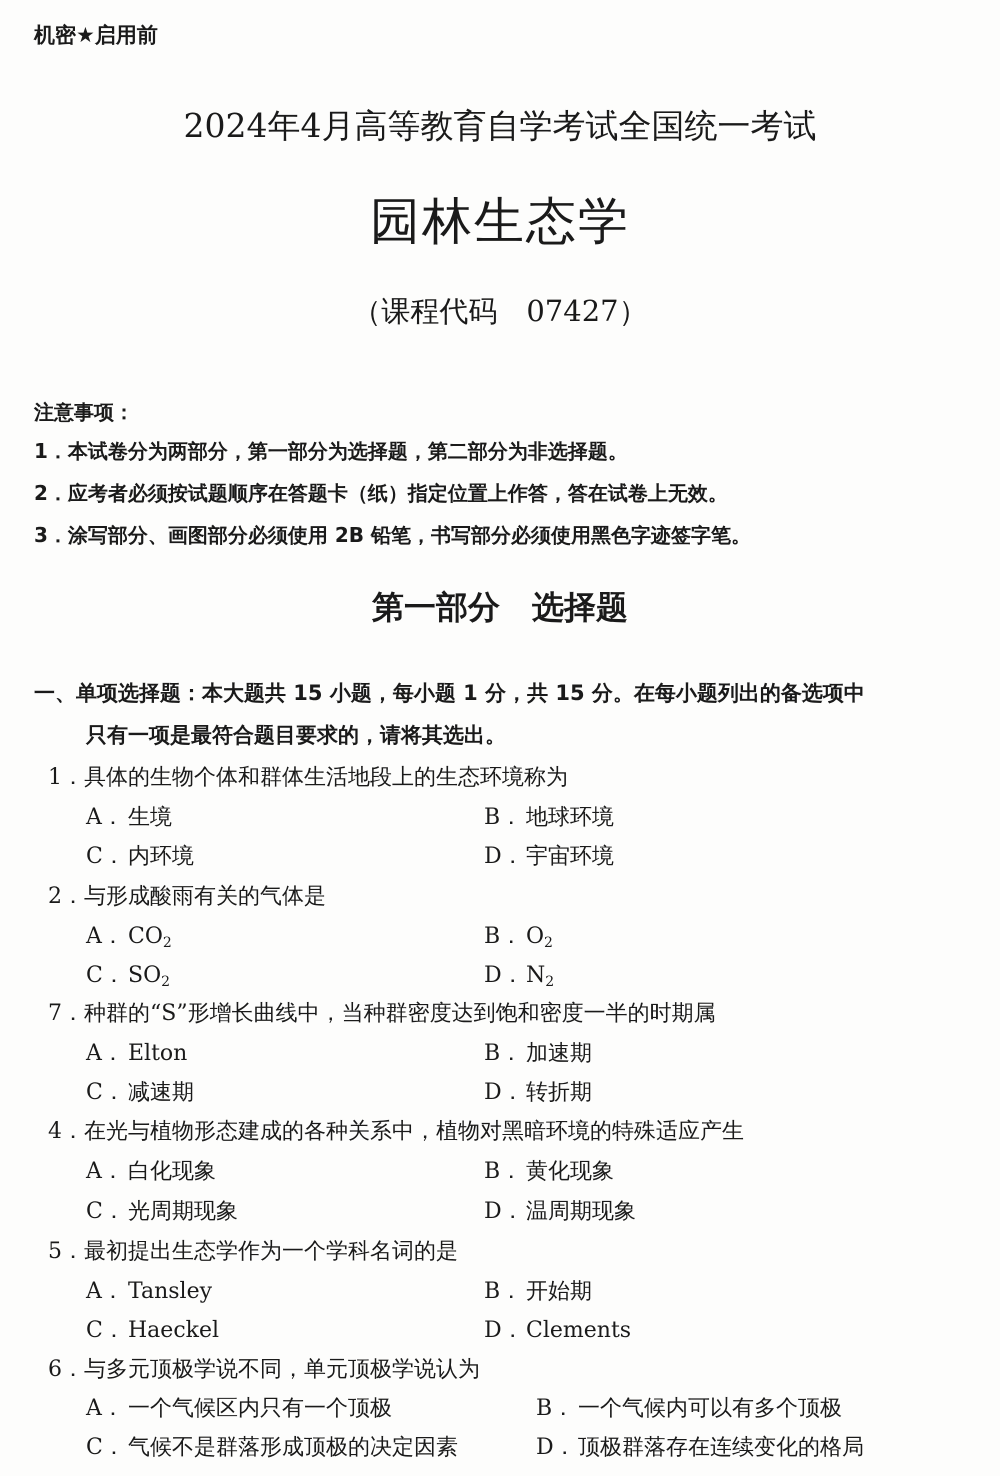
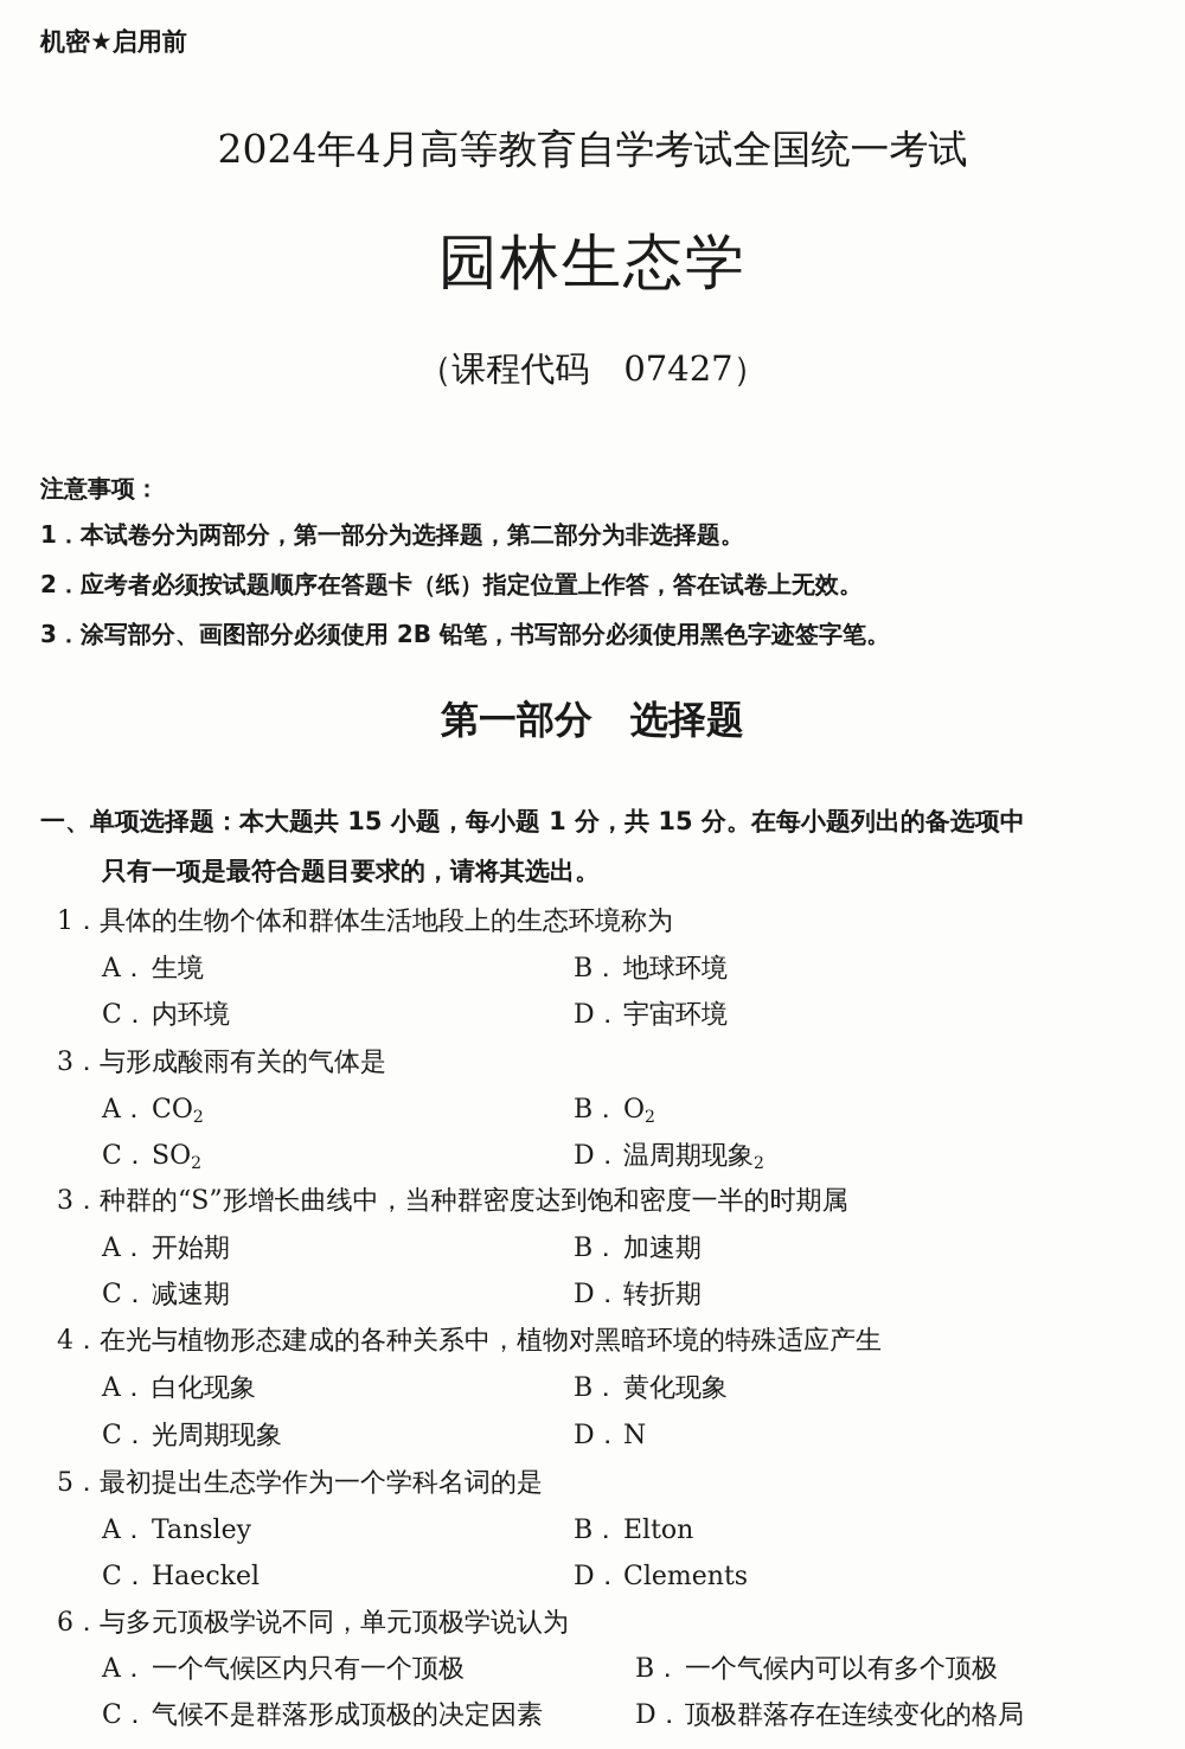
  机密★启用前
  2024年4月高等教育自学考试全国统一考试
  园林生态学
  （课程代码 07427）
  注意事项：
  1．本试卷分为两部分，第一部分为选择题，第二部分为非选择题。
  2．应考者必须按试题顺序在答题卡（纸）指定位置上作答，答在试卷上无效。
  3．涂写部分、画图部分必须使用 2B 铅笔，书写部分必须使用黑色字迹签字笔。
  第一部分 选择题
  一、单项选择题：本大题共 15 小题，每小题 1 分，共 15 分。在每小题列出的备选项中
  只有一项是最符合题目要求的，请将其选出。
  1．具体的生物个体和群体生活地段上的生态环境称为
  A． 生境
  B． 地球环境
  C． 内环境
  D．宇宙环境
- 2．与形成酸雨有关的气体是
+ 3．与形成酸雨有关的气体是
  A． CO2
  B． O2
  C． SO2
- D．N2
+ D．温周期现象2
- 7．种群的“S”形增长曲线中，当种群密度达到饱和密度一半的时期属
+ 3．种群的“S”形增长曲线中，当种群密度达到饱和密度一半的时期属
- A． Elton
+ A． 开始期
  B． 加速期
  C． 减速期
  D．转折期
  4．在光与植物形态建成的各种关系中，植物对黑暗环境的特殊适应产生
  A． 白化现象
  B． 黄化现象
  C． 光周期现象
- D．温周期现象
+ D．N
  5．最初提出生态学作为一个学科名词的是
  A． Tansley
- B． 开始期
+ B． Elton
  C． Haeckel
  D．Clements
  6．与多元顶极学说不同，单元顶极学说认为
  A． 一个气候区内只有一个顶极
  B． 一个气候内可以有多个顶极
  C． 气候不是群落形成顶极的决定因素
  D．顶极群落存在连续变化的格局
